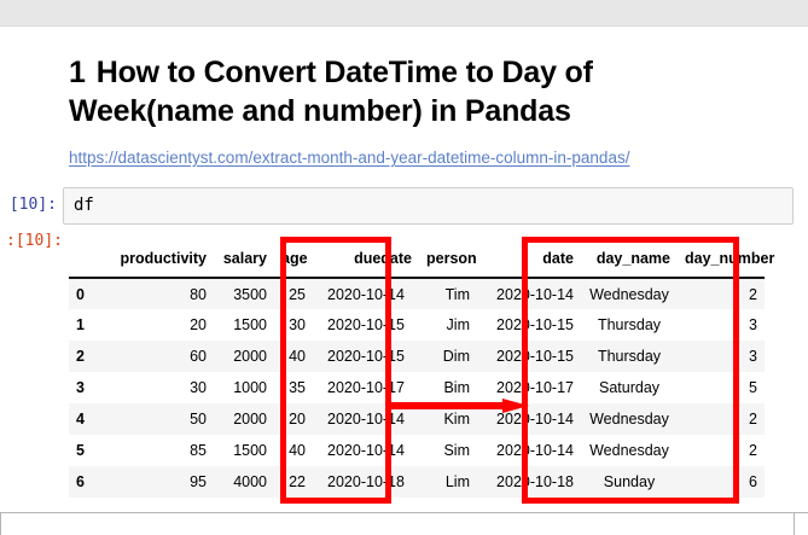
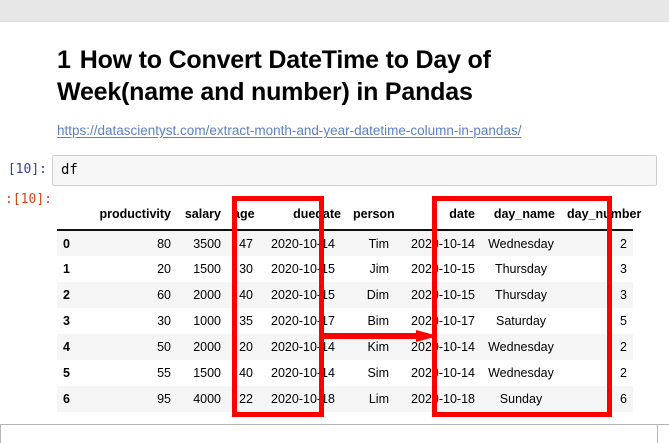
  1 How to Convert DateTime to Day of Week(name and number) in Pandas
  https://datascientyst.com/extract-month-and-year-datetime-column-in-pandas/
  [10]:
  df
  :[10]:
  	productivity	salary	age	duedate	person	date	day_name	day_number
- 0	80	3500	25	2020-10-14	Tim	2020-10-14	Wednesday	2
+ 0	80	3500	47	2020-10-14	Tim	2020-10-14	Wednesday	2
  1	20	1500	30	2020-10-15	Jim	2020-10-15	Thursday	3
  2	60	2000	40	2020-10-15	Dim	2020-10-15	Thursday	3
  3	30	1000	35	2020-10-17	Bim	2020-10-17	Saturday	5
  4	50	2000	20	2020-10-14	Kim	2020-10-14	Wednesday	2
- 5	85	1500	40	2020-10-14	Sim	2020-10-14	Wednesday	2
+ 5	55	1500	40	2020-10-14	Sim	2020-10-14	Wednesday	2
  6	95	4000	22	2020-10-18	Lim	2020-10-18	Sunday	6
